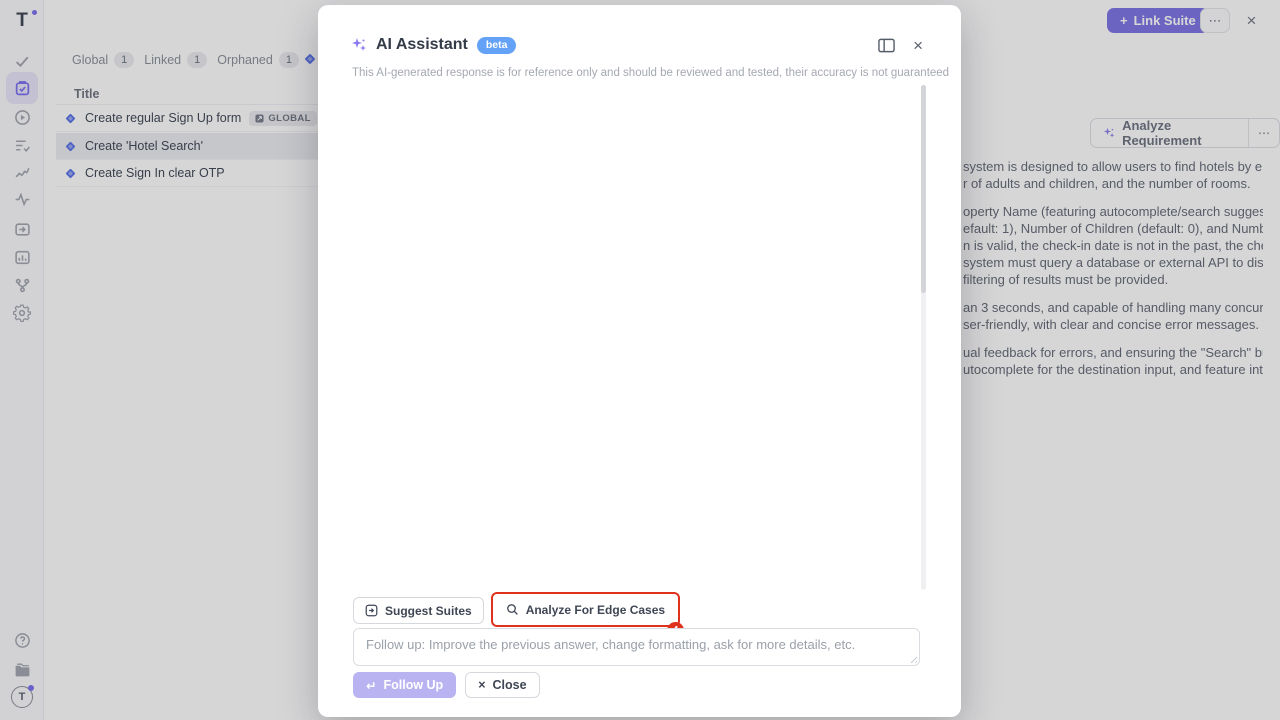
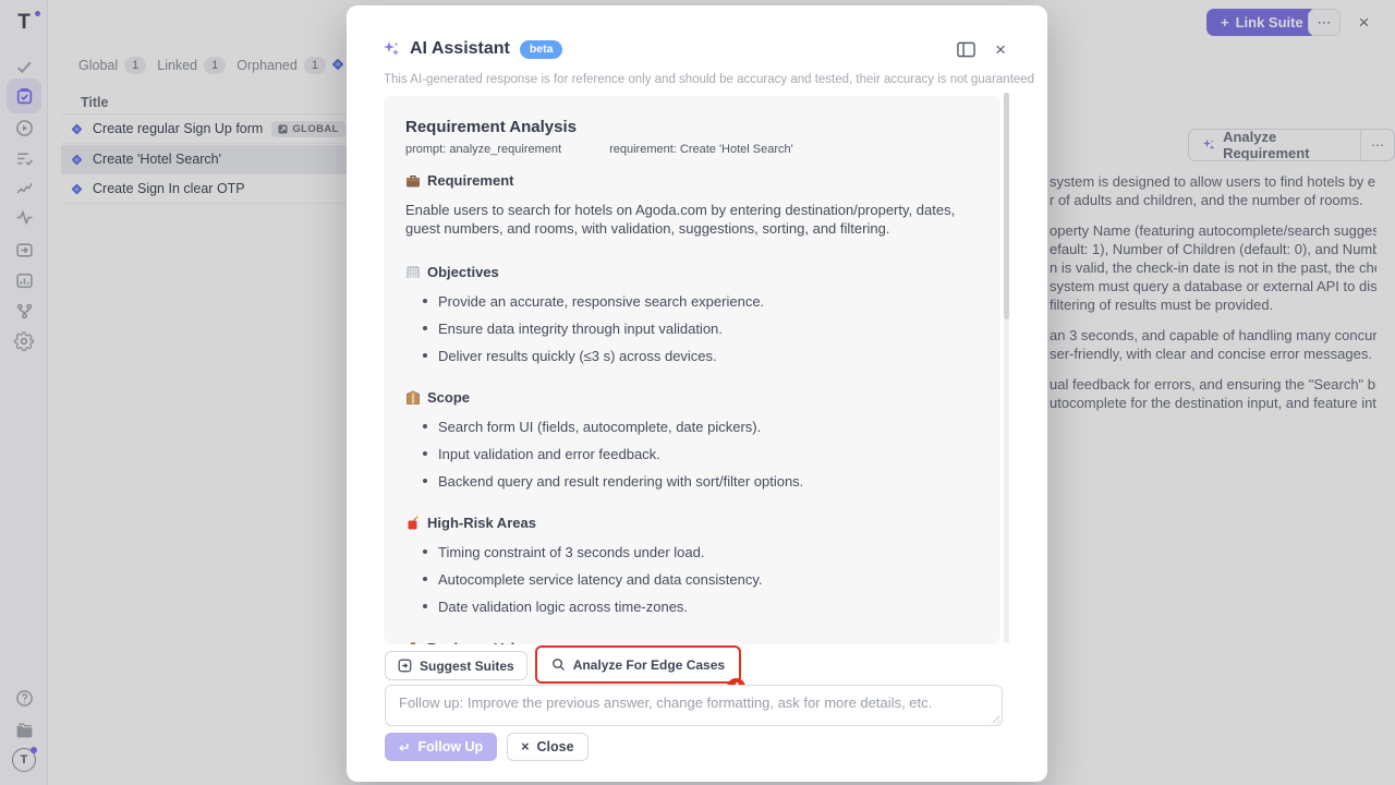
  T
  T
  +
  Link Suite
  ⋯
  ×
  Global
  1
  Linked
  1
  Orphaned
  1
  Title
  Create regular Sign Up form
  GLOBAL
  Create 'Hotel Search'
  Create Sign In clear OTP
  Analyze Requirement
  ⋯
  system is designed to allow users to find hotels by e
  r of adults and children, and the number of rooms.
  operty Name (featuring autocomplete/search sugges
  efault: 1), Number of Children (default: 0), and Numb
  n is valid, the check-in date is not in the past, the ch
  system must query a database or external API to dis
  filtering of results must be provided.
  an 3 seconds, and capable of handling many concur
  ser-friendly, with clear and concise error messages.
  ual feedback for errors, and ensuring the "Search" b
  utocomplete for the destination input, and feature int
  AI Assistant
  beta
  ×
- This AI-generated response is for reference only and should be reviewed and tested, their accuracy is not guaranteed
+ This AI-generated response is for reference only and should be accuracy and tested, their accuracy is not guaranteed
+ Requirement Analysis
+ prompt: analyze_requirement
+ requirement: Create 'Hotel Search'
+ Requirement
+ Enable users to search for hotels on Agoda.com by entering destination/property, dates, guest numbers, and rooms, with validation, suggestions, sorting, and filtering.
+ Objectives
+ Provide an accurate, responsive search experience.
+ Ensure data integrity through input validation.
+ Deliver results quickly (≤3 s) across devices.
+ Scope
+ Search form UI (fields, autocomplete, date pickers).
+ Input validation and error feedback.
+ Backend query and result rendering with sort/filter options.
+ High-Risk Areas
+ Timing constraint of 3 seconds under load.
+ Autocomplete service latency and data consistency.
+ Date validation logic across time-zones.
  Suggest Suites
  Analyze For Edge Cases
  Follow up: Improve the previous answer, change formatting, ask for more details, etc.
  ↵
  Follow Up
  ×
  Close
